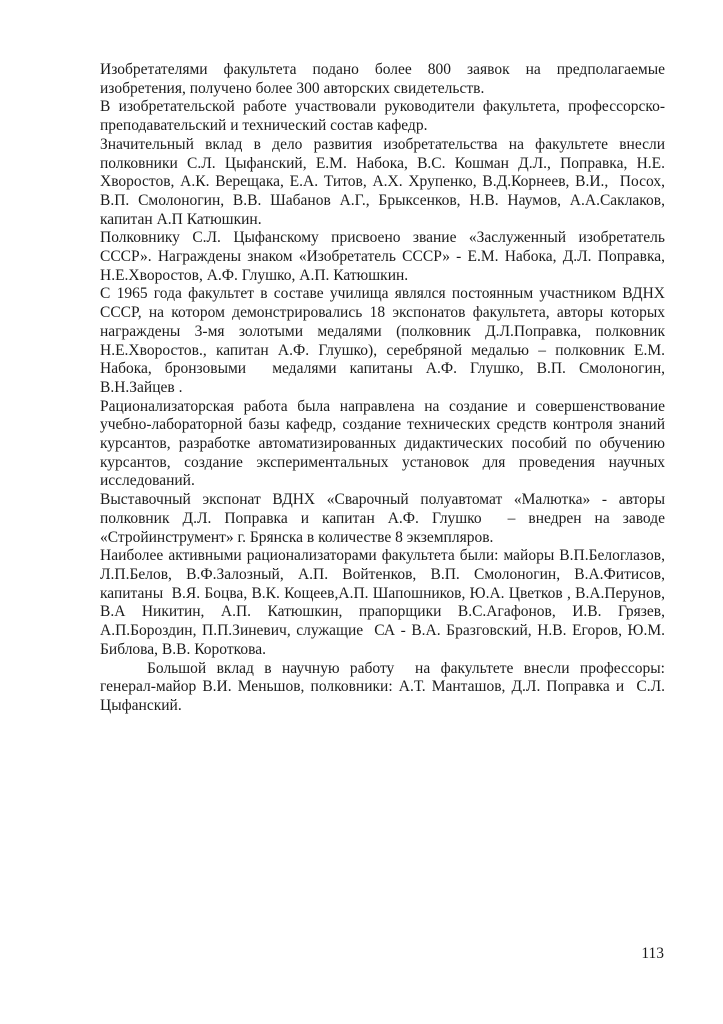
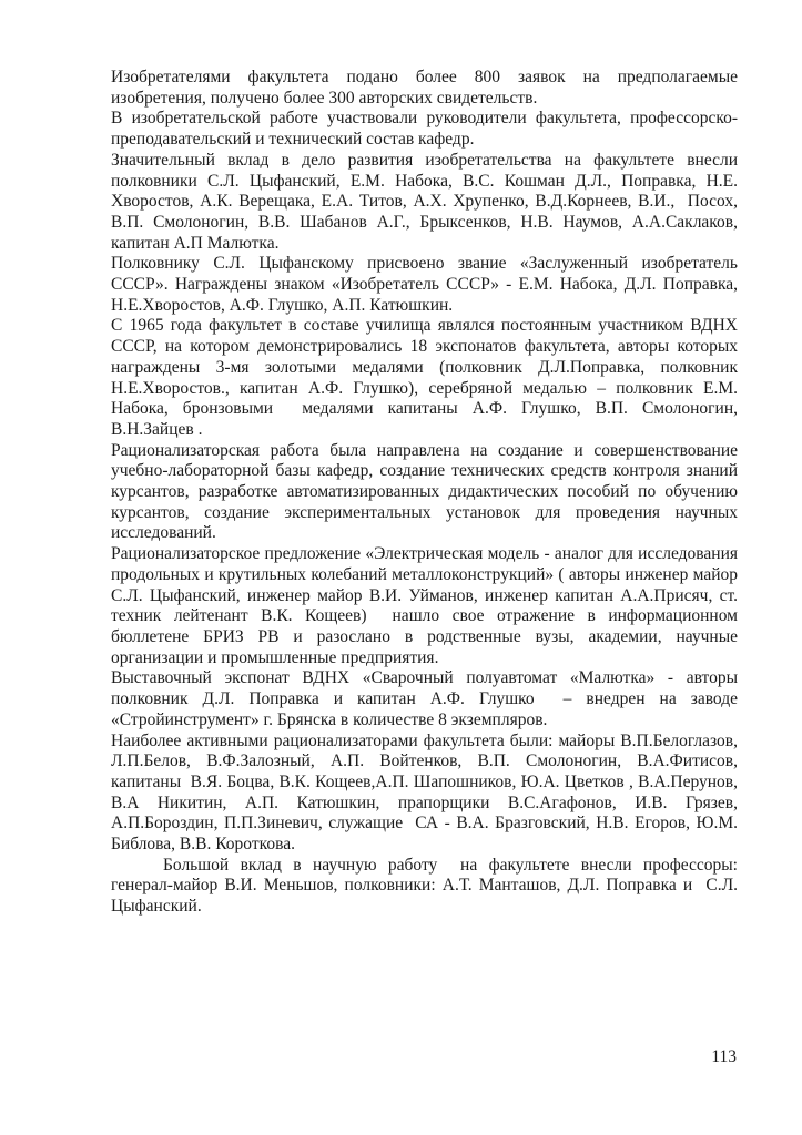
  Изобретателями факультета подано более 800 заявок на предполагаемые изобретения, получено более 300 авторских свидетельств.
  В изобретательской работе участвовали руководители факультета, профессорско-преподавательский и технический состав кафедр.
- Значительный вклад в дело развития изобретательства на факультете внесли полковники С.Л. Цыфанский, Е.М. Набока, В.С. Кошман Д.Л., Поправка, Н.Е. Хворостов, А.К. Верещака, Е.А. Титов, А.Х. Хрупенко, В.Д.Корнеев, В.И., Посох, В.П. Смолоногин, В.В. Шабанов А.Г., Брыксенков, Н.В. Наумов, А.А.Саклаков, капитан А.П Катюшкин.
+ Значительный вклад в дело развития изобретательства на факультете внесли полковники С.Л. Цыфанский, Е.М. Набока, В.С. Кошман Д.Л., Поправка, Н.Е. Хворостов, А.К. Верещака, Е.А. Титов, А.Х. Хрупенко, В.Д.Корнеев, В.И., Посох, В.П. Смолоногин, В.В. Шабанов А.Г., Брыксенков, Н.В. Наумов, А.А.Саклаков, капитан А.П Малютка.
  Полковнику С.Л. Цыфанскому присвоено звание «Заслуженный изобретатель СССР». Награждены знаком «Изобретатель СССР» - Е.М. Набока, Д.Л. Поправка, Н.Е.Хворостов, А.Ф. Глушко, А.П. Катюшкин.
  С 1965 года факультет в составе училища являлся постоянным участником ВДНХ СССР, на котором демонстрировались 18 экспонатов факультета, авторы которых награждены 3-мя золотыми медалями (полковник Д.Л.Поправка, полковник Н.Е.Хворостов., капитан А.Ф. Глушко), серебряной медалью – полковник Е.М. Набока, бронзовыми медалями капитаны А.Ф. Глушко, В.П. Смолоногин, В.Н.Зайцев .
  Рационализаторская работа была направлена на создание и совершенствование учебно-лабораторной базы кафедр, создание технических средств контроля знаний курсантов, разработке автоматизированных дидактических пособий по обучению курсантов, создание экспериментальных установок для проведения научных исследований.
+ Рационализаторское предложение «Электрическая модель - аналог для исследования продольных и крутильных колебаний металлоконструкций» ( авторы инженер майор С.Л. Цыфанский, инженер майор В.И. Уйманов, инженер капитан А.А.Присяч, ст. техник лейтенант В.К. Кощеев) нашло свое отражение в информационном бюллетене БРИЗ РВ и разослано в родственные вузы, академии, научные организации и промышленные предприятия.
  Выставочный экспонат ВДНХ «Сварочный полуавтомат «Малютка» - авторы полковник Д.Л. Поправка и капитан А.Ф. Глушко – внедрен на заводе «Стройинструмент» г. Брянска в количестве 8 экземпляров.
  Наиболее активными рационализаторами факультета были: майоры В.П.Белоглазов, Л.П.Белов, В.Ф.Залозный, А.П. Войтенков, В.П. Смолоногин, В.А.Фитисов, капитаны В.Я. Боцва, В.К. Кощеев,А.П. Шапошников, Ю.А. Цветков , В.А.Перунов, В.А Никитин, А.П. Катюшкин, прапорщики В.С.Агафонов, И.В. Грязев, А.П.Бороздин, П.П.Зиневич, служащие СА - В.А. Бразговский, Н.В. Егоров, Ю.М. Библова, В.В. Короткова.
  Большой вклад в научную работу на факультете внесли профессоры: генерал-майор В.И. Меньшов, полковники: А.Т. Манташов, Д.Л. Поправка и С.Л. Цыфанский.
  113
